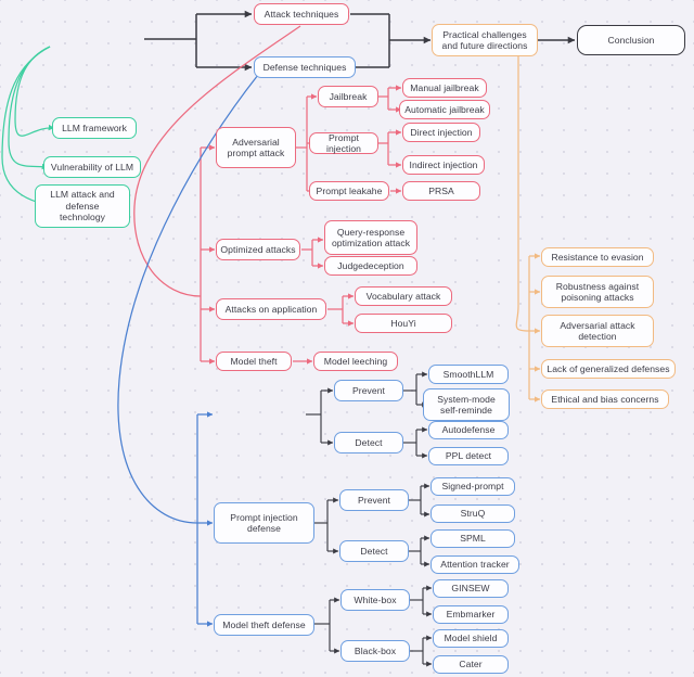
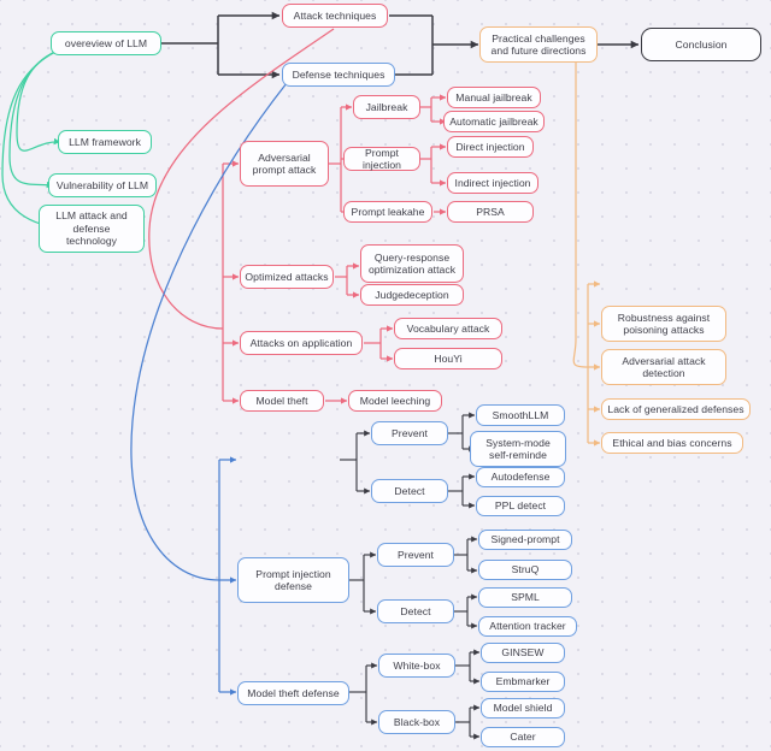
+ overeview of LLM
  LLM framework
  Vulnerability of LLM
  LLM attack and
  defense
  technology
  Attack techniques
  Defense techniques
  Practical challenges
  and future directions
  Conclusion
  Adversarial
  prompt attack
  Jailbreak
  Manual jailbreak
  Automatic jailbreak
  Prompt injection
  Direct injection
  Indirect injection
  Prompt leakahe
  PRSA
  Optimized attacks
  Query-response
  optimization attack
  Judgedeception
  Attacks on application
  Vocabulary attack
  HouYi
  Model theft
  Model leeching
  Prevent
  SmoothLLM
  System-mode
  self-reminde
  Detect
  Autodefense
  PPL detect
  Prompt injection
  defense
  Prevent
  Signed-prompt
  StruQ
  Detect
  SPML
  Attention tracker
  Model theft defense
  White-box
  GINSEW
  Embmarker
  Black-box
  Model shield
  Cater
- Resistance to evasion
  Robustness against
  poisoning attacks
  Adversarial attack
  detection
  Lack of generalized defenses
  Ethical and bias concerns
